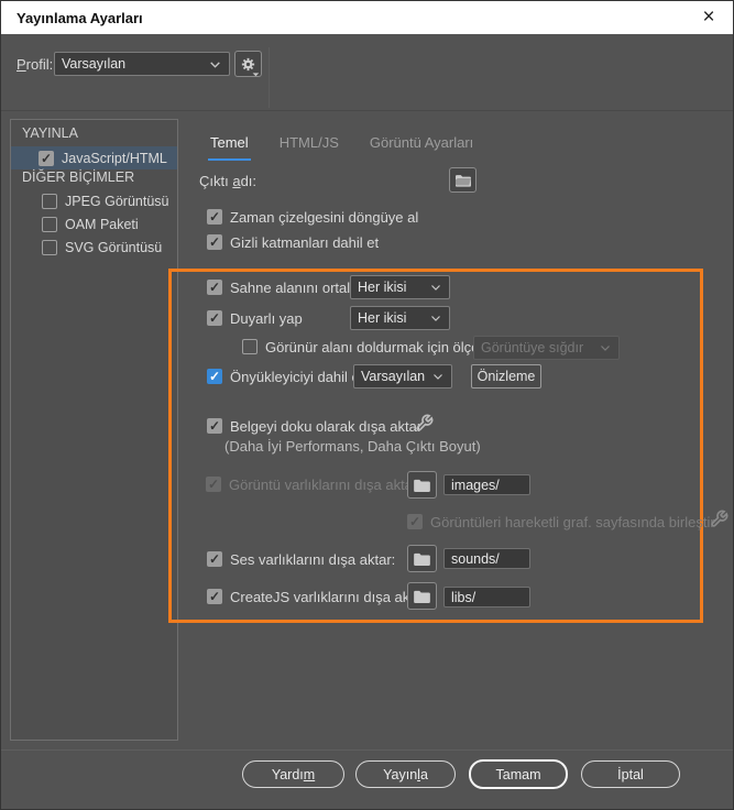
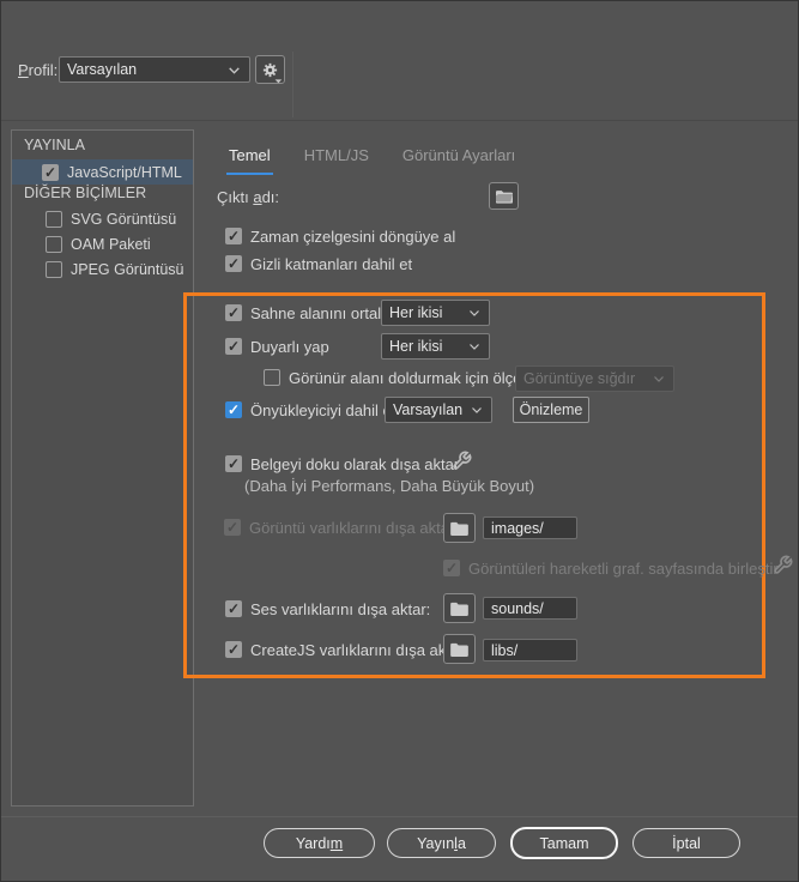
- Yayınlama Ayarları
- ×
  Profil:
  Varsayılan
  YAYINLA
  ✓
  JavaScript/HTML
  DİĞER BİÇİMLER
- JPEG Görüntüsü
+ SVG Görüntüsü
  OAM Paketi
- SVG Görüntüsü
+ JPEG Görüntüsü
  Temel
  HTML/JS
  Görüntü Ayarları
  Çıktı adı:
  ✓
  Zaman çizelgesini döngüye al
  ✓
  Gizli katmanları dahil et
  ✓
  Sahne alanını ortal
  Her ikisi
  ✓
  Duyarlı yap
  Her ikisi
  Görünür alanı doldurmak için ölç
  Görüntüye sığdır
  ✓
  Önyükleyiciyi dahil
  Varsayılan
  Önizleme
  ✓
  Belgeyi doku olarak dışa akta
- (Daha İyi Performans, Daha Çıktı Boyut)
+ (Daha İyi Performans, Daha Büyük Boyut)
  ✓
  Görüntü varlıklarını dışa akt
  images/
  ✓
  Görüntüleri hareketli graf. sayfasında birleştir
  ✓
  Ses varlıklarını dışa aktar:
  sounds/
  ✓
  CreateJS varlıklarını dışa a
  libs/
  Yardı
  m
  Yayın
  l
  a
  Tamam
  İptal
